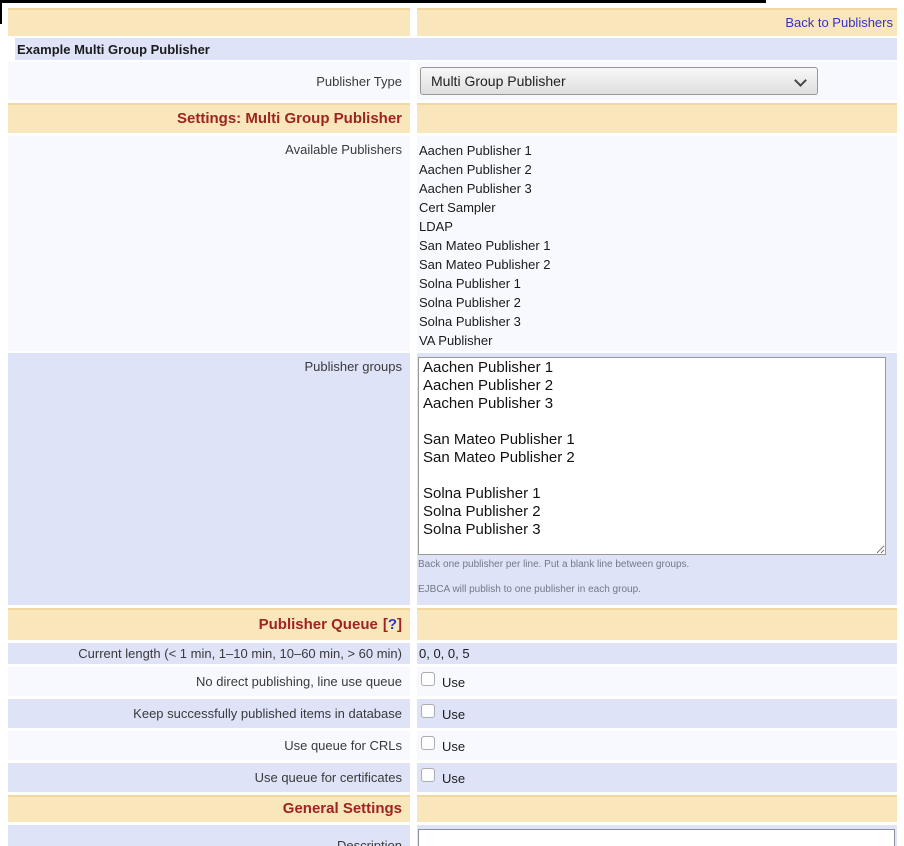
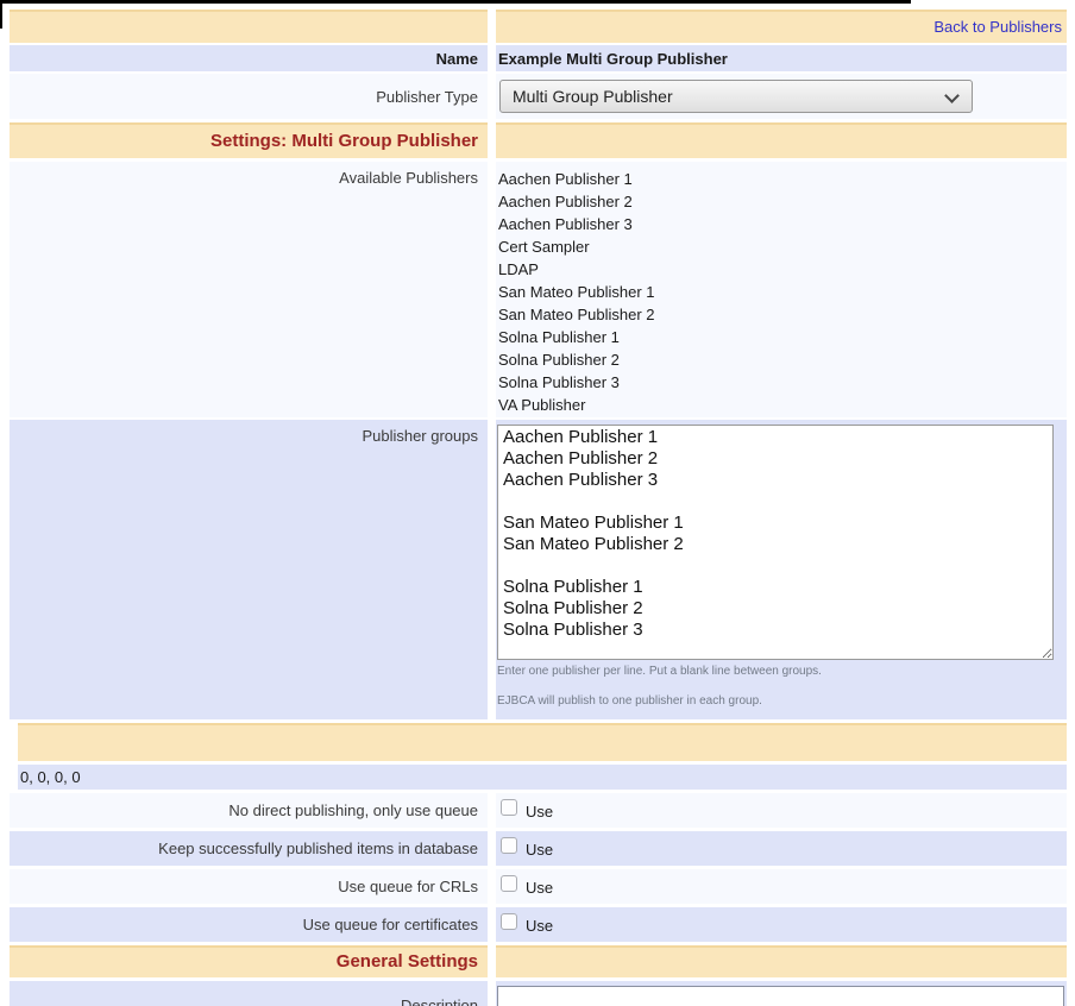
  Back to Publishers
+ Name
  Example Multi Group Publisher
  Publisher Type
  Multi Group Publisher
  Settings: Multi Group Publisher
  Available Publishers
  Aachen Publisher 1
  Aachen Publisher 2
  Aachen Publisher 3
  Cert Sampler
  LDAP
  San Mateo Publisher 1
  San Mateo Publisher 2
  Solna Publisher 1
  Solna Publisher 2
  Solna Publisher 3
  VA Publisher
  Publisher groups
  Aachen Publisher 1
  Aachen Publisher 2
  Aachen Publisher 3
  San Mateo Publisher 1
  San Mateo Publisher 2
  Solna Publisher 1
  Solna Publisher 2
  Solna Publisher 3
- Back one publisher per line. Put a blank line between groups.
+ Enter one publisher per line. Put a blank line between groups.
  EJBCA will publish to one publisher in each group.
- Publisher Queue
- [
- ?
- ]
- Current length (< 1 min, 1–10 min, 10–60 min, > 60 min)
- 0, 0, 0, 5
+ 0, 0, 0, 0
- No direct publishing, line use queue
+ No direct publishing, only use queue
  Use
  Keep successfully published items in database
  Use
  Use queue for CRLs
  Use
  Use queue for certificates
  Use
  General Settings
  Description
